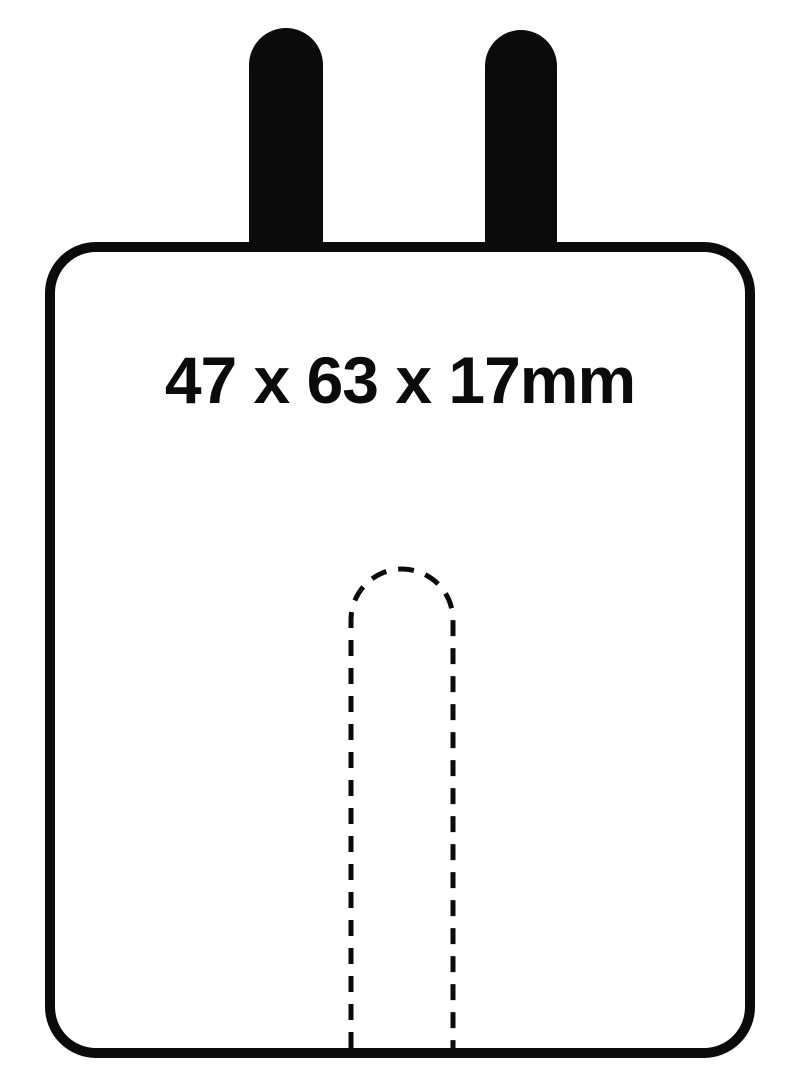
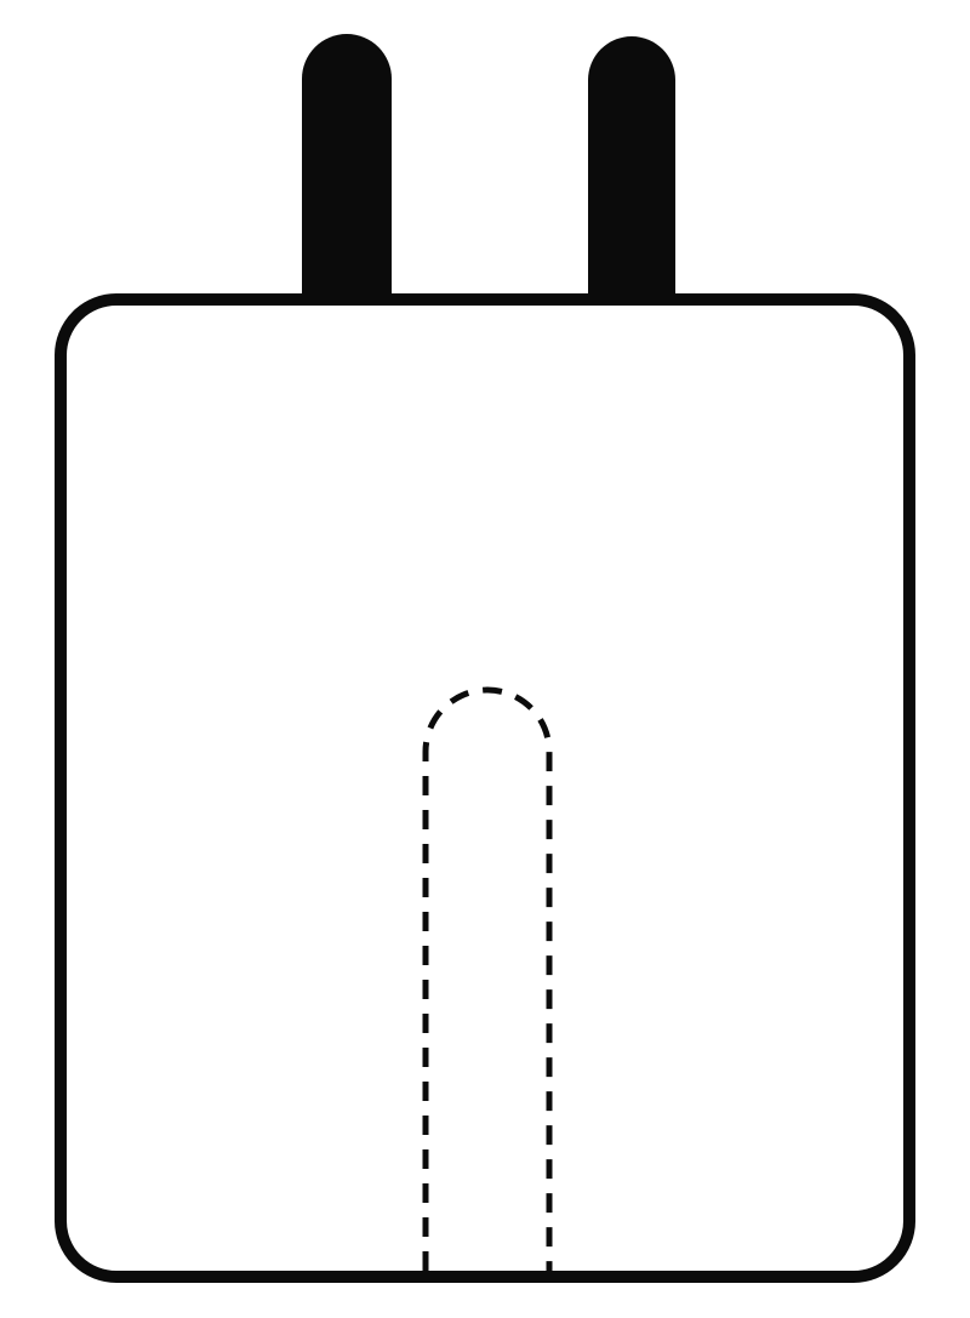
- 47 x 63 x 17mm
